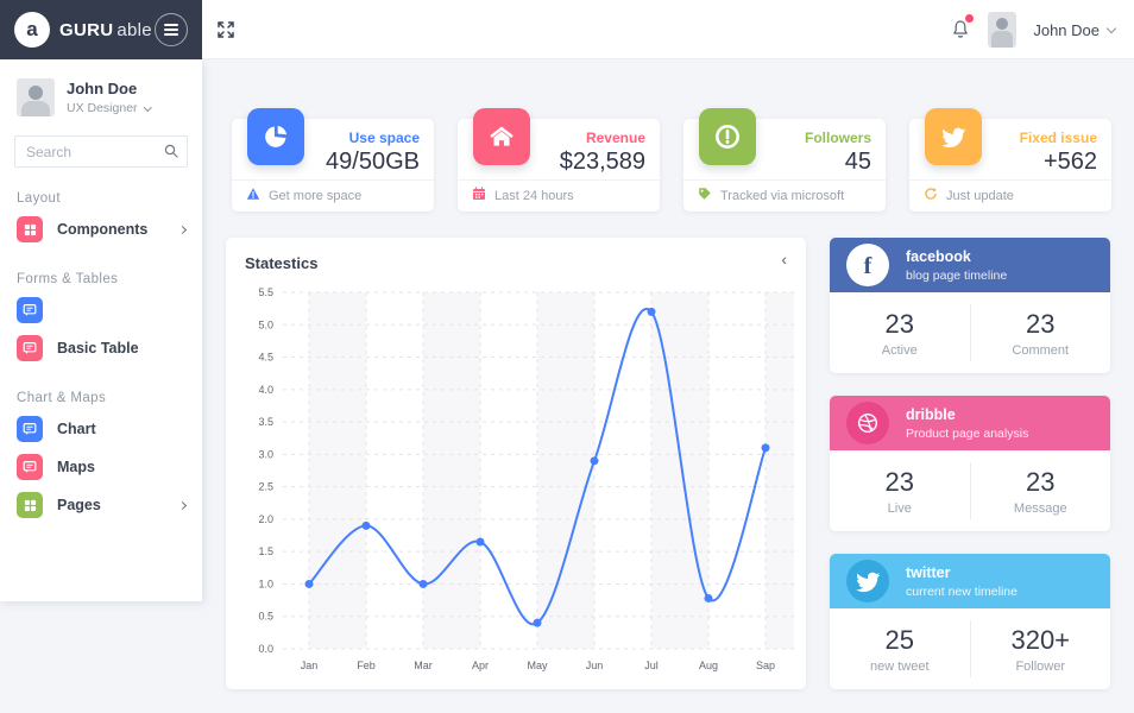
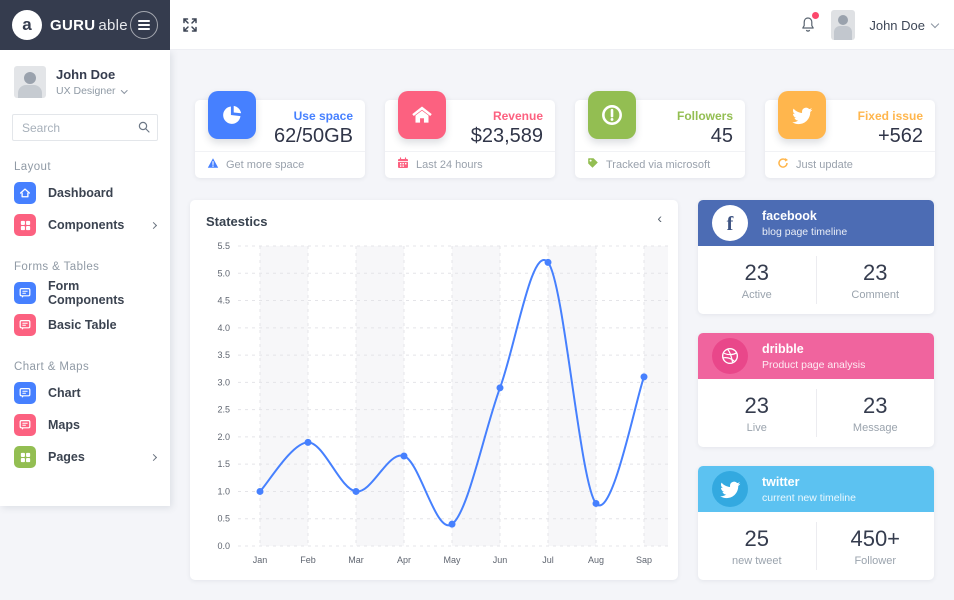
  a
  GURU able
  John Doe
  John Doe
  UX Designer
  Search
  Layout
+ Dashboard
  Components
  Forms & Tables
+ Form Components
  Basic Table
  Chart & Maps
  Chart
  Maps
  Pages
  Use space
- 49/50GB
+ 62/50GB
  Get more space
  Revenue
  $23,589
  Last 24 hours
  Followers
  45
  Tracked via microsoft
  Fixed issue
  +562
  Just update
  Statestics
  ‹
  0.0
  0.5
  1.0
  1.5
  2.0
  2.5
  3.0
  3.5
  4.0
  4.5
  5.0
  5.5
  Jan
  Feb
  Mar
  Apr
  May
  Jun
  Jul
  Aug
  Sap
  f
  facebook
  blog page timeline
  23
  Active
  23
  Comment
  dribble
  Product page analysis
  23
  Live
  23
  Message
  twitter
  current new timeline
  25
  new tweet
- 320+
+ 450+
  Follower
